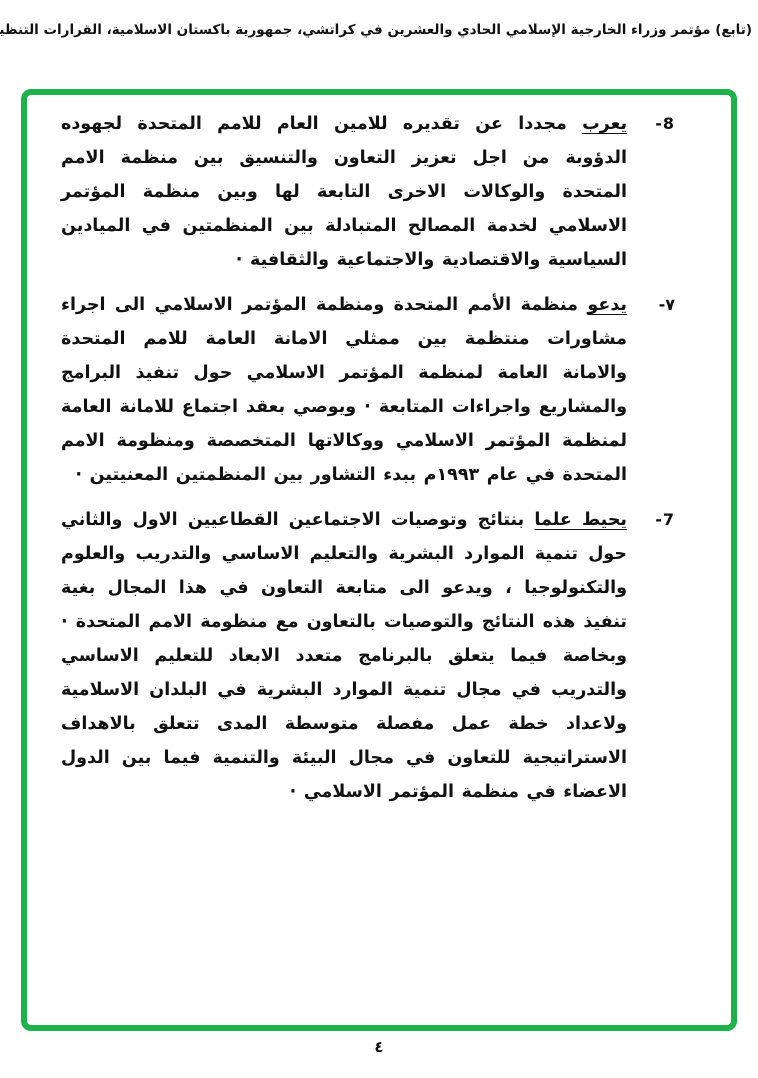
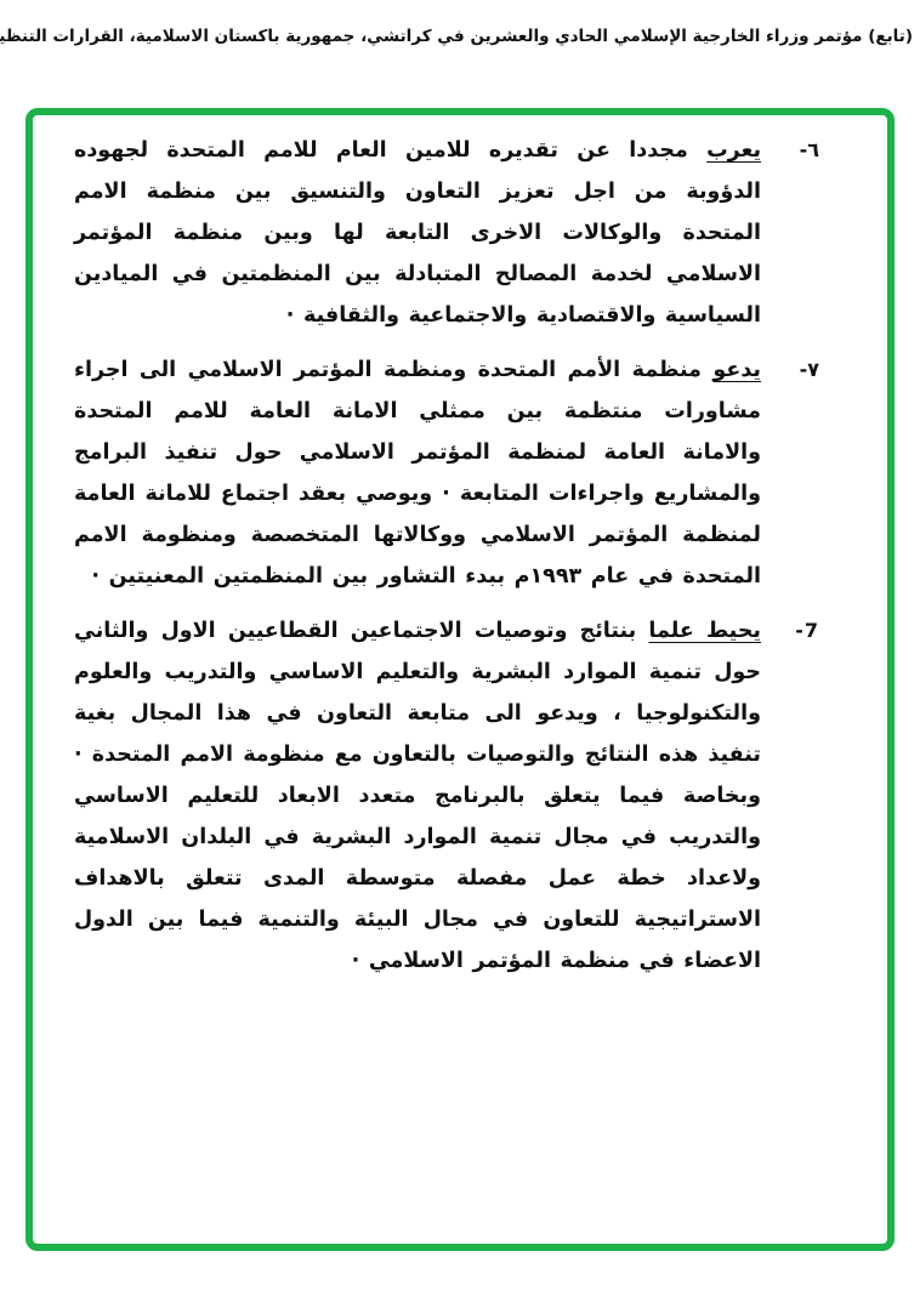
  (تابع) مؤتمر وزراء الخارجية الإسلامي الحادي والعشرين في كراتشي، جمهورية باكستان الاسلامية، القرارات التنظي
- 8-
+ ٦-
  يعرب مجددا عن تقديره للامين العام للامم المتحدة لجهوده الدؤوبة من اجل تعزيز التعاون والتنسيق بين منظمة الامم المتحدة والوكالات الاخرى التابعة لها وبين منظمة المؤتمر الاسلامي لخدمة المصالح المتبادلة بين المنظمتين في الميادين السياسية والاقتصادية والاجتماعية والثقافية ·
  ٧-
  يدعو منظمة الأمم المتحدة ومنظمة المؤتمر الاسلامي الى اجراء مشاورات منتظمة بين ممثلي الامانة العامة للامم المتحدة والامانة العامة لمنظمة المؤتمر الاسلامي حول تنفيذ البرامج والمشاريع واجراءات المتابعة · ويوصي بعقد اجتماع للامانة العامة لمنظمة المؤتمر الاسلامي ووكالاتها المتخصصة ومنظومة الامم المتحدة في عام ١٩٩٣م ببدء التشاور بين المنظمتين المعنيتين ·
  7-
  يحيط علما بنتائج وتوصيات الاجتماعين القطاعيين الاول والثاني حول تنمية الموارد البشرية والتعليم الاساسي والتدريب والعلوم والتكنولوجيا ، ويدعو الى متابعة التعاون في هذا المجال بغية تنفيذ هذه النتائج والتوصيات بالتعاون مع منظومة الامم المتحدة · وبخاصة فيما يتعلق بالبرنامج متعدد الابعاد للتعليم الاساسي والتدريب في مجال تنمية الموارد البشرية في البلدان الاسلامية ولاعداد خطة عمل مفصلة متوسطة المدى تتعلق بالاهداف الاستراتيجية للتعاون في مجال البيئة والتنمية فيما بين الدول الاعضاء في منظمة المؤتمر الاسلامي ·
- ٤
